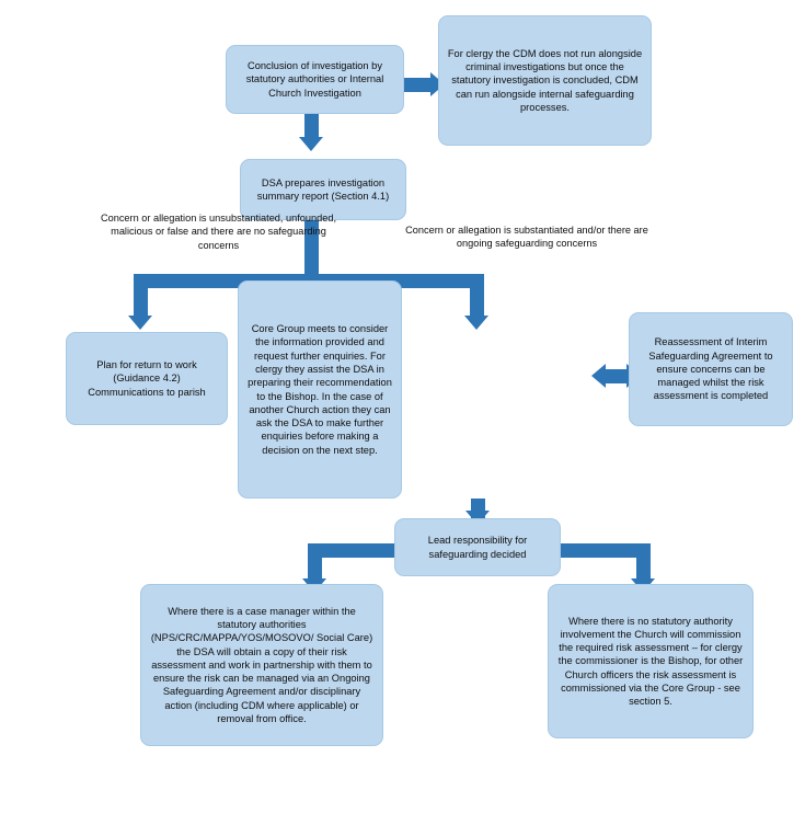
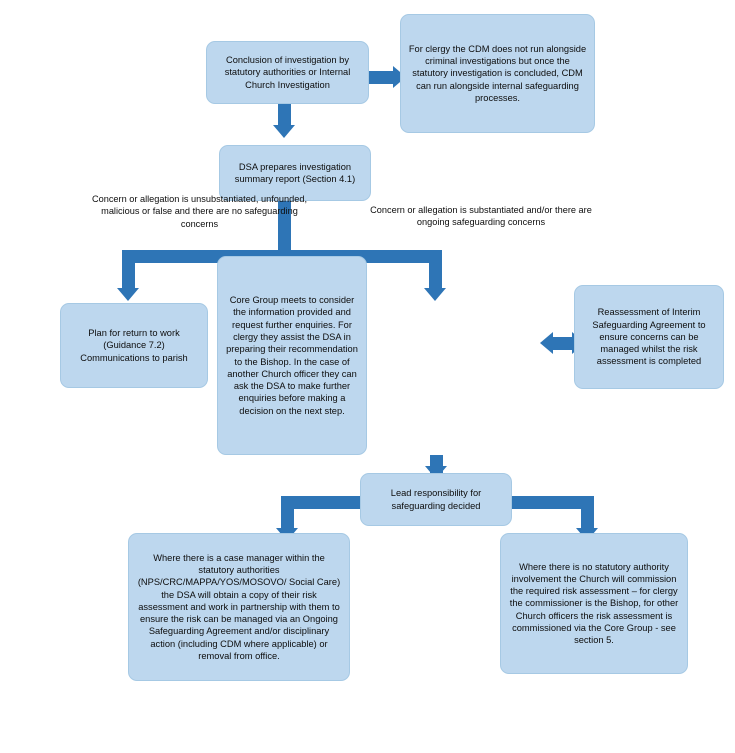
  Conclusion of investigation by statutory authorities or Internal Church Investigation
  For clergy the CDM does not run alongside criminal investigations but once the statutory investigation is concluded, CDM can run alongside internal safeguarding processes.
  DSA prepares investigation summary report (Section 4.1)
  Concern or allegation is unsubstantiated, unfounded, malicious or false and there are no safeguarding concerns
  Concern or allegation is substantiated and/or there are ongoing safeguarding concerns
- Plan for return to work (Guidance 4.2) Communications to parish
+ Plan for return to work (Guidance 7.2) Communications to parish
- Core Group meets to consider the information provided and request further enquiries. For clergy they assist the DSA in preparing their recommendation to the Bishop. In the case of another Church action they can ask the DSA to make further enquiries before making a decision on the next step.
+ Core Group meets to consider the information provided and request further enquiries. For clergy they assist the DSA in preparing their recommendation to the Bishop. In the case of another Church officer they can ask the DSA to make further enquiries before making a decision on the next step.
  Reassessment of Interim Safeguarding Agreement to ensure concerns can be managed whilst the risk assessment is completed
  Lead responsibility for safeguarding decided
  Where there is a case manager within the statutory authorities (NPS/CRC/MAPPA/YOS/MOSOVO/ Social Care) the DSA will obtain a copy of their risk assessment and work in partnership with them to ensure the risk can be managed via an Ongoing Safeguarding Agreement and/or disciplinary action (including CDM where applicable) or removal from office.
  Where there is no statutory authority involvement the Church will commission the required risk assessment – for clergy the commissioner is the Bishop, for other Church officers the risk assessment is commissioned via the Core Group - see section 5.
